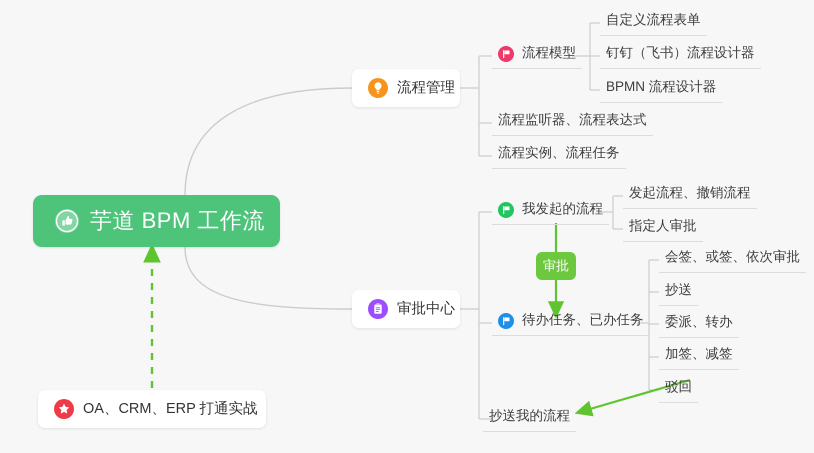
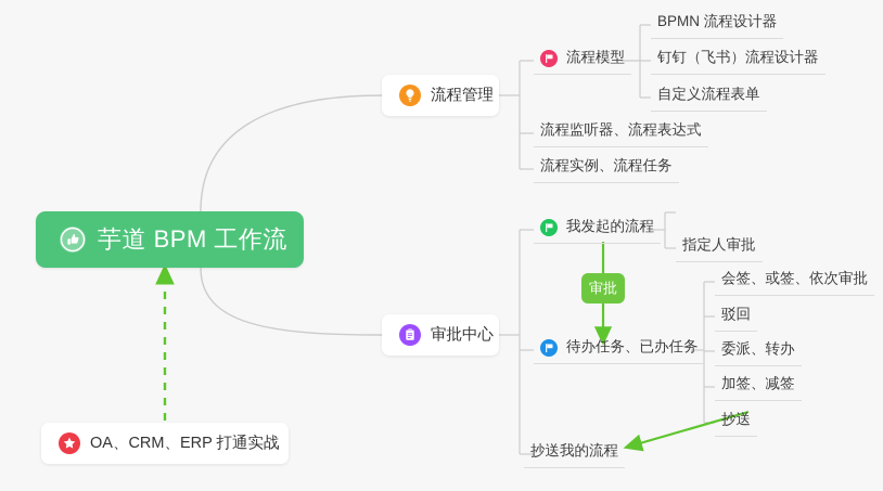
  芋道 BPM 工作流
  流程管理
  审批中心
  OA、CRM、ERP 打通实战
  流程模型
- 自定义流程表单
+ BPMN 流程设计器
  钉钉（飞书）流程设计器
- BPMN 流程设计器
+ 自定义流程表单
  流程监听器、流程表达式
  流程实例、流程任务
  我发起的流程
- 发起流程、撤销流程
  指定人审批
  审批
  待办任务、已办任务
  会签、或签、依次审批
- 抄送
+ 驳回
  委派、转办
  加签、减签
- 驳回
+ 抄送
  抄送我的流程
